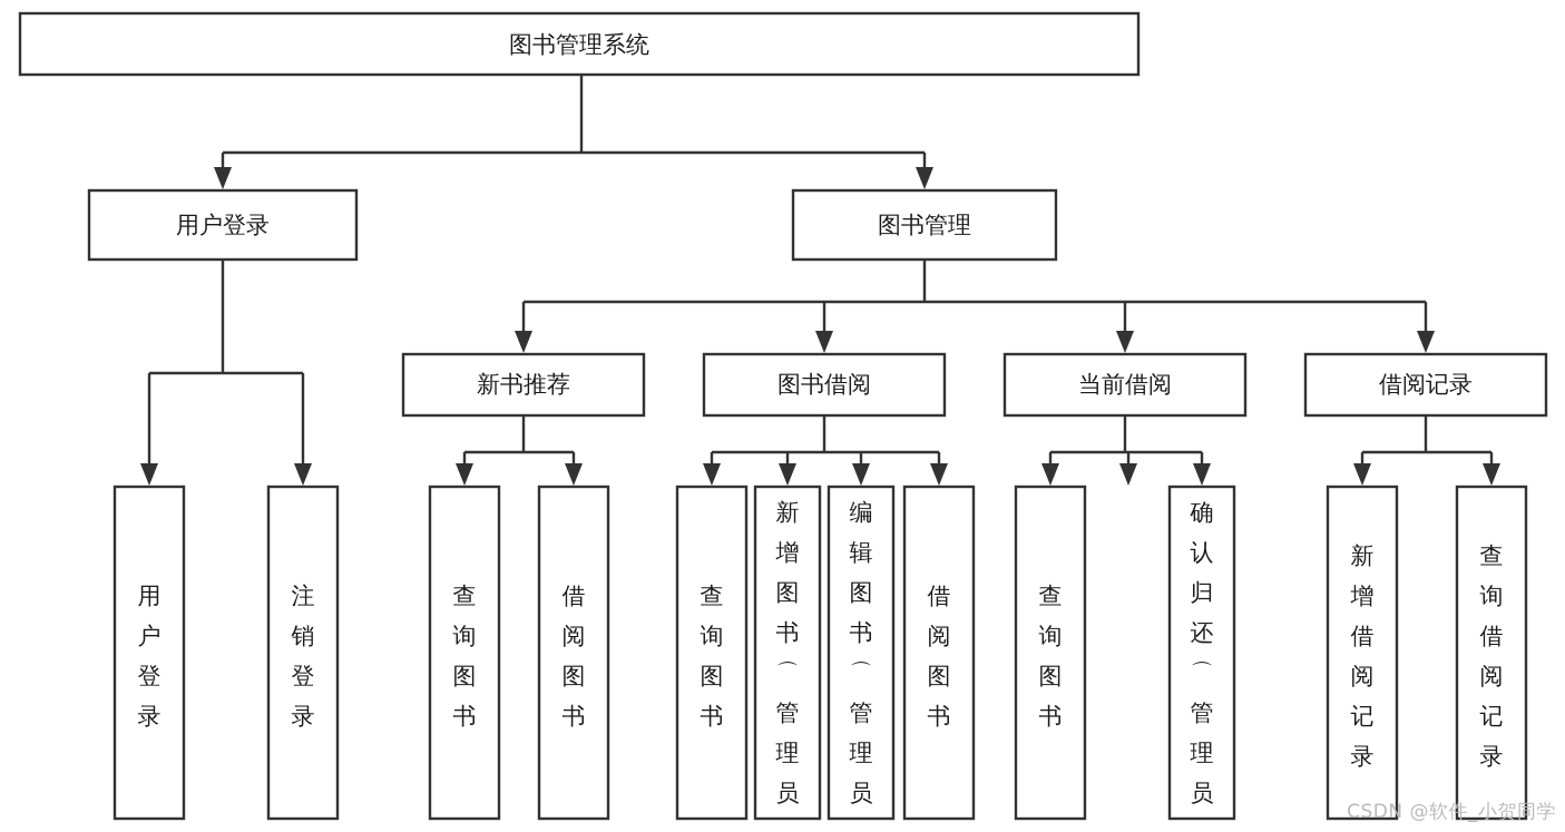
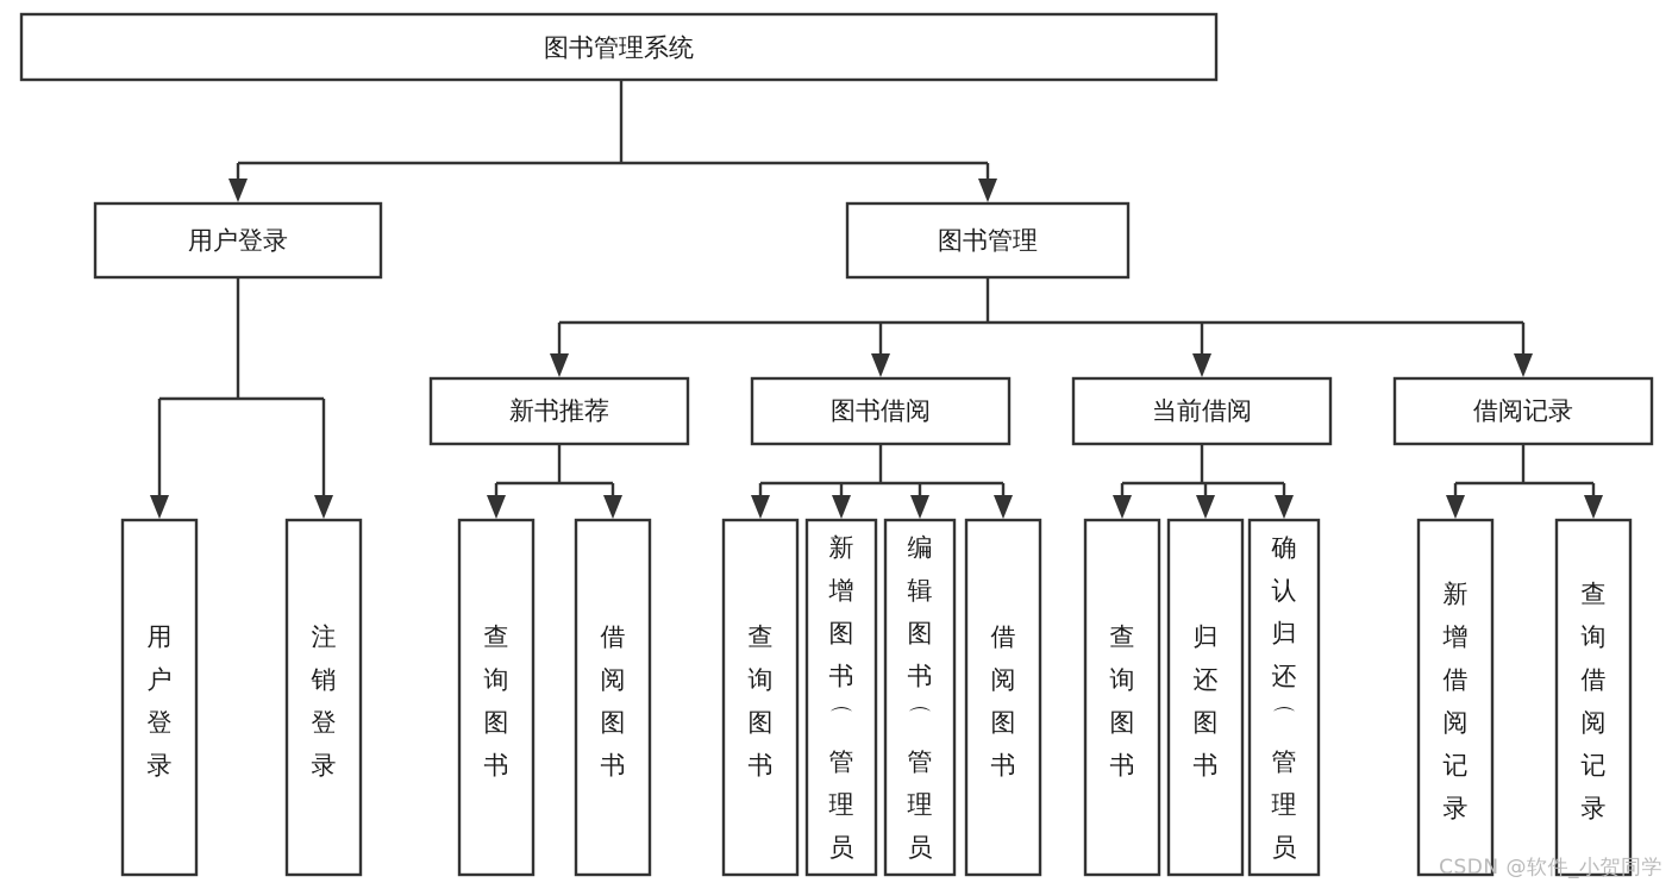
  图书管理系统
  用户登录
  图书管理
  新书推荐
  图书借阅
  当前借阅
  借阅记录
  用户登录
  注销登录
  查询图书
  借阅图书
  查询图书
  新增图书 ⌒ 管理员
  编辑图书 ⌒ 管理员
  借阅图书
  查询图书
+ 归还图书
  确认归还 ⌒ 管理员
  新增借阅记录
  查询借阅记录
  CSDN @软件_小贺同学
